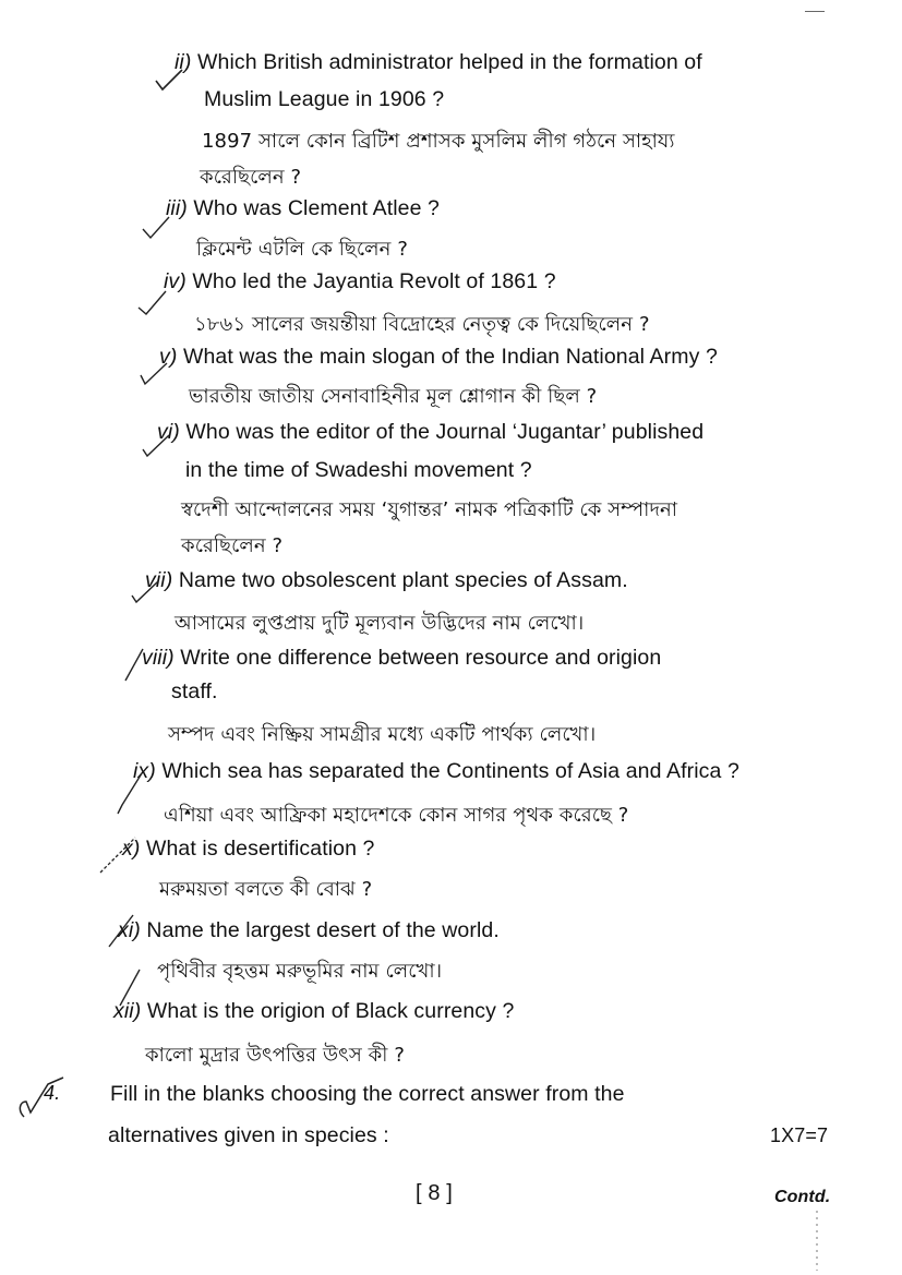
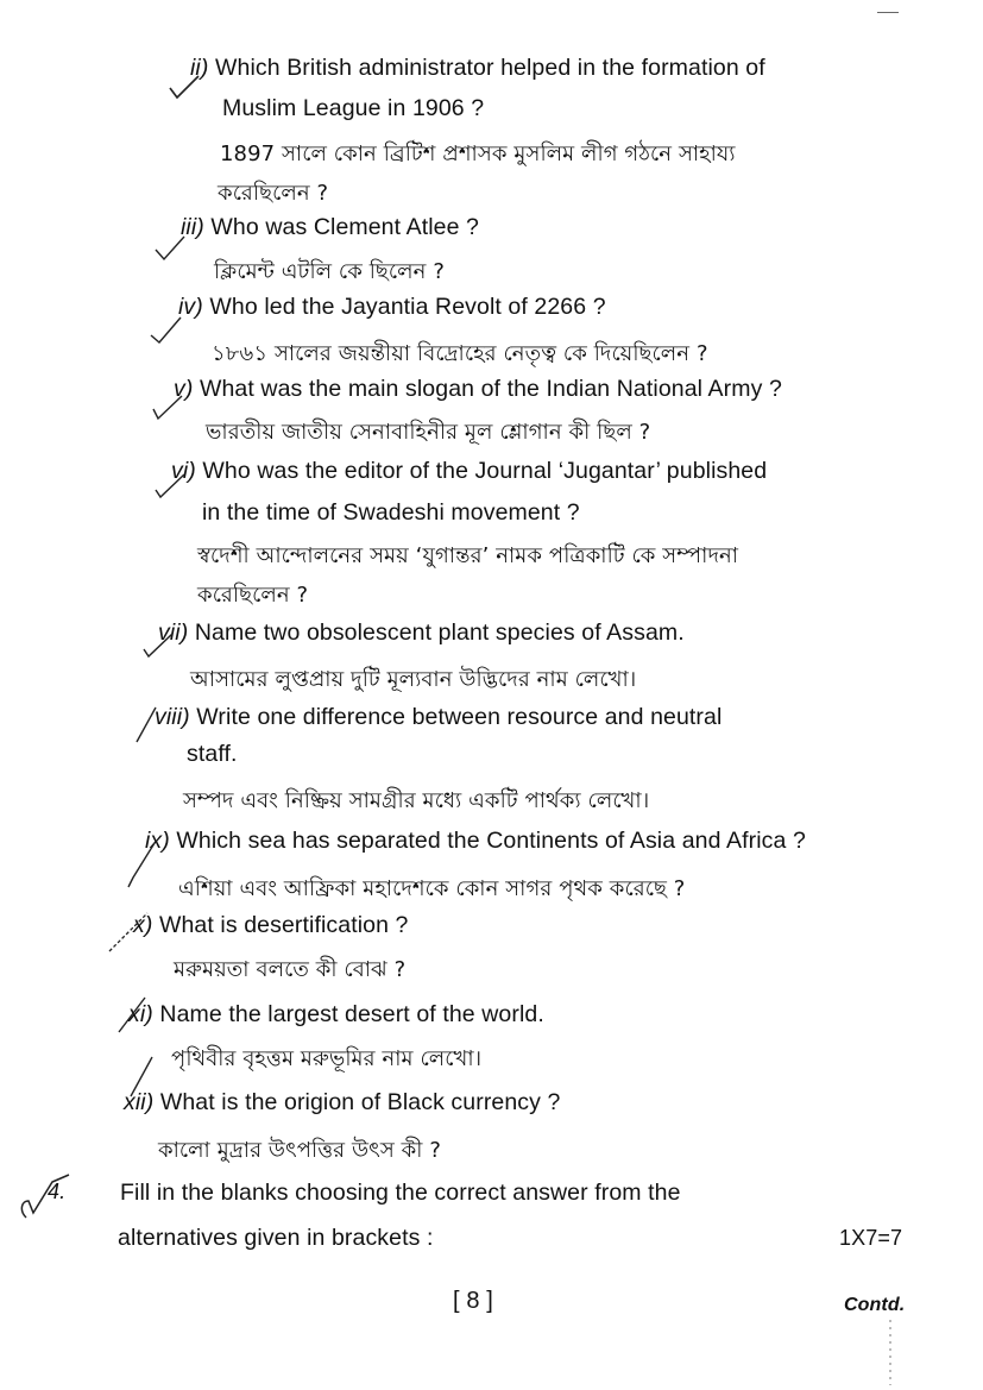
  ii) Which British administrator helped in the formation of
  Muslim League in 1906 ?
  1897 সালে কোন ব্রিটিশ প্রশাসক মুসলিম লীগ গঠনে সাহায্য
  করেছিলেন ?
  iii) Who was Clement Atlee ?
  ক্লিমেন্ট এটলি কে ছিলেন ?
- iv) Who led the Jayantia Revolt of 1861 ?
+ iv) Who led the Jayantia Revolt of 2266 ?
  ১৮৬১ সালের জয়ন্তীয়া বিদ্রোহের নেতৃত্ব কে দিয়েছিলেন ?
  v) What was the main slogan of the Indian National Army ?
  ভারতীয় জাতীয় সেনাবাহিনীর মূল শ্লোগান কী ছিল ?
  vi) Who was the editor of the Journal ‘Jugantar’ published
  in the time of Swadeshi movement ?
  স্বদেশী আন্দোলনের সময় ‘যুগান্তর’ নামক পত্রিকাটি কে সম্পাদনা
  করেছিলেন ?
  vii) Name two obsolescent plant species of Assam.
  আসামের লুপ্তপ্রায় দুটি মূল্যবান উদ্ভিদের নাম লেখো।
- viii) Write one difference between resource and origion
+ viii) Write one difference between resource and neutral
  staff.
  সম্পদ এবং নিষ্ক্রিয় সামগ্রীর মধ্যে একটি পার্থক্য লেখো।
  ix) Which sea has separated the Continents of Asia and Africa ?
  এশিয়া এবং আফ্রিকা মহাদেশকে কোন সাগর পৃথক করেছে ?
  x) What is desertification ?
  মরুময়তা বলতে কী বোঝ ?
  xi) Name the largest desert of the world.
  পৃথিবীর বৃহত্তম মরুভূমির নাম লেখো।
  xii) What is the origion of Black currency ?
  কালো মুদ্রার উৎপত্তির উৎস কী ?
  4.
  Fill in the blanks choosing the correct answer from the
- alternatives given in species :
+ alternatives given in brackets :
  1X7=7
  [ 8 ]
  Contd.
